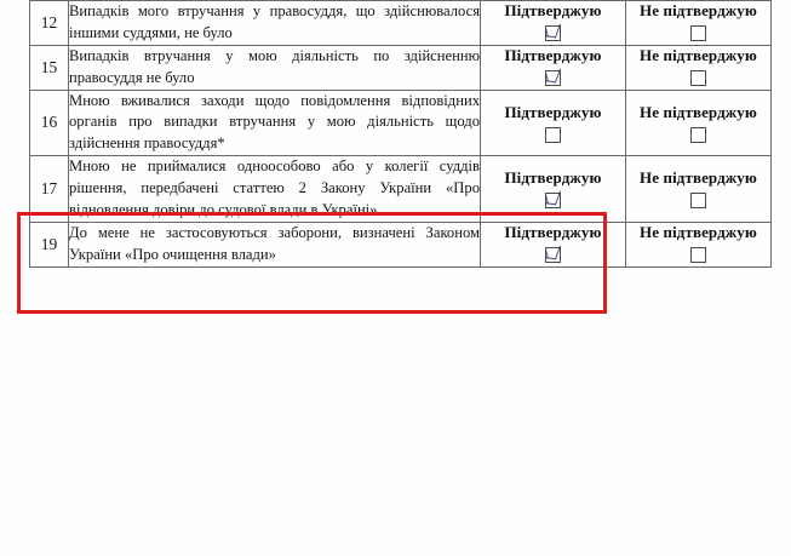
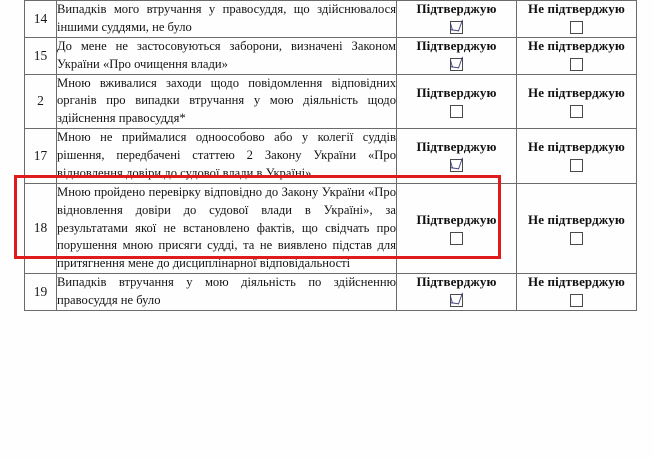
- 12	Випадків мого втручання у правосуддя, що здійснювалося іншими суддями, не було	Підтверджую	Не підтверджую
+ 14	Випадків мого втручання у правосуддя, що здійснювалося іншими суддями, не було	Підтверджую	Не підтверджую
- 15	Випадків втручання у мою діяльність по здійсненню правосуддя не було	Підтверджую	Не підтверджую
+ 15	До мене не застосовуються заборони, визначені Законом України «Про очищення влади»	Підтверджую	Не підтверджую
- 16	Мною вживалися заходи щодо повідомлення відповідних органів про випадки втручання у мою діяльність щодо здійснення правосуддя*	Підтверджую	Не підтверджую
+ 2	Мною вживалися заходи щодо повідомлення відповідних органів про випадки втручання у мою діяльність щодо здійснення правосуддя*	Підтверджую	Не підтверджую
  17	Мною не приймалися одноособово або у колегії суддів рішення, передбачені статтею 2 Закону України «Про відновлення довіри до судової влади в Україні»	Підтверджую	Не підтверджую
+ 18	Мною пройдено перевірку відповідно до Закону України «Про відновлення довіри до судової влади в Україні», за результатами якої не встановлено фактів, що свідчать про порушення мною присяги судді, та не виявлено підстав для притягнення мене до дисциплінарної відповідальності	Підтверджую	Не підтверджую
- 19	До мене не застосовуються заборони, визначені Законом України «Про очищення влади»	Підтверджую	Не підтверджую
+ 19	Випадків втручання у мою діяльність по здійсненню правосуддя не було	Підтверджую	Не підтверджую
